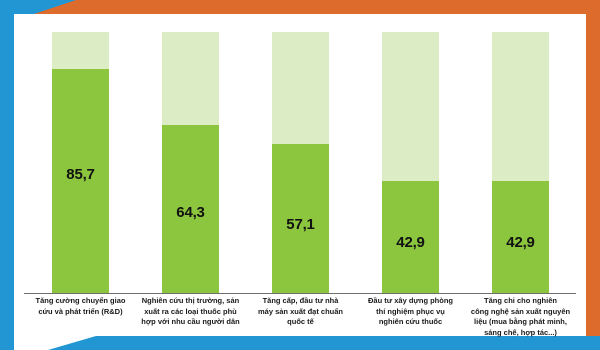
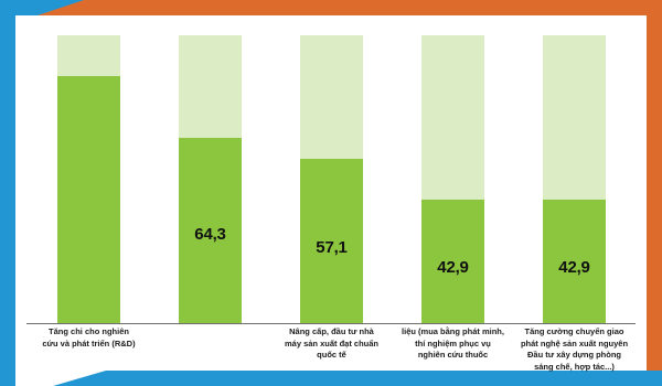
- 85,7
  64,3
  57,1
  42,9
  42,9
- Tăng cường chuyển giao
+ Tăng chi cho nghiên
  cứu và phát triển (R&D)
- Nghiên cứu thị trường, sản
- xuất ra các loại thuốc phù
- hợp với nhu cầu người dân
- Tăng cấp, đầu tư nhà
+ Nâng cấp, đầu tư nhà
  máy sản xuất đạt chuẩn
  quốc tế
- Đầu tư xây dựng phòng
+ liệu (mua bằng phát minh,
  thí nghiệm phục vụ
  nghiên cứu thuốc
- Tăng chi cho nghiên
+ Tăng cường chuyển giao
- công nghệ sản xuất nguyên
+ phát nghệ sản xuất nguyên
- liệu (mua bằng phát minh,
+ Đầu tư xây dựng phòng
  sáng chế, hợp tác...)
